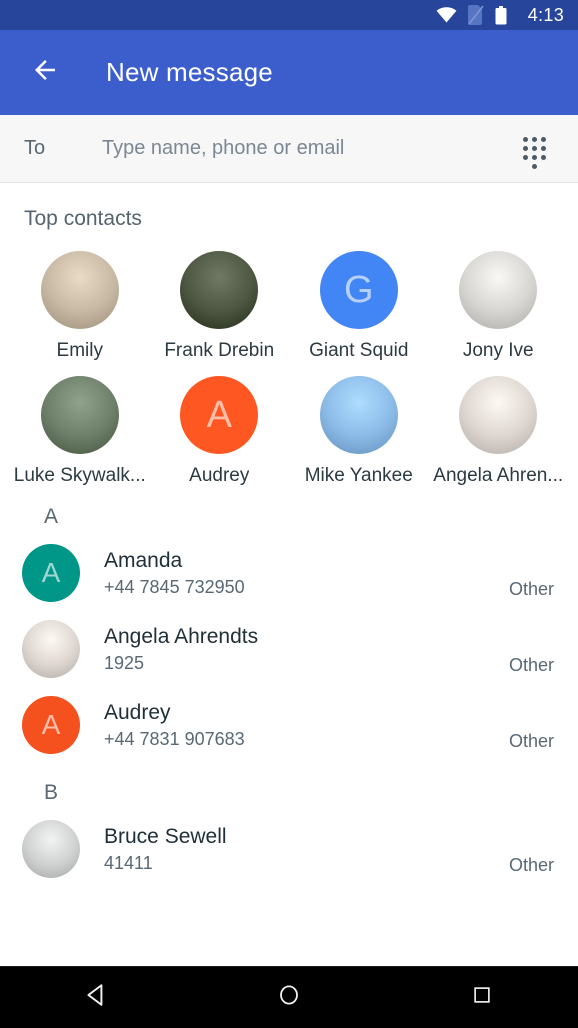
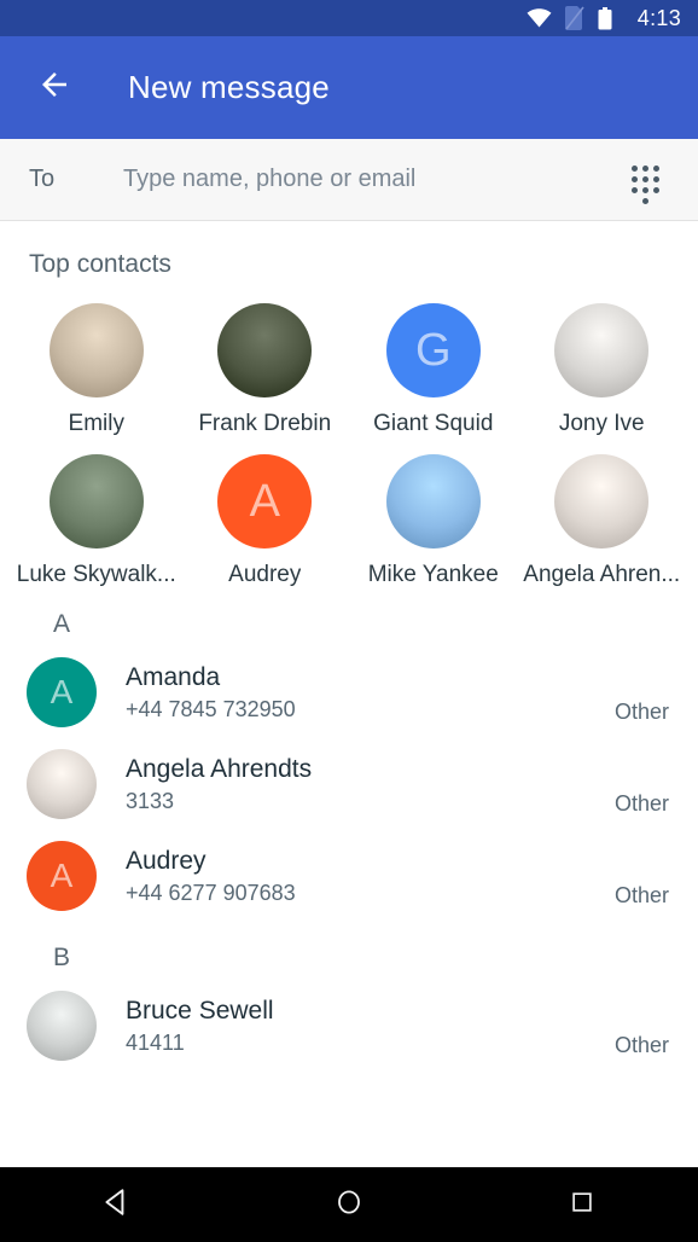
  4:13
  New message
  To
  Type name, phone or email
  Top contacts
  Emily
  Frank Drebin
  G
  Giant Squid
  Jony Ive
  Luke Skywalk...
  A
  Audrey
  Mike Yankee
  Angela Ahren...
  A
  A
  Amanda
  +44 7845 732950
  Other
  Angela Ahrendts
- 1925
+ 3133
  Other
  A
  Audrey
- +44 7831 907683
+ +44 6277 907683
  Other
  B
  Bruce Sewell
  41411
  Other
